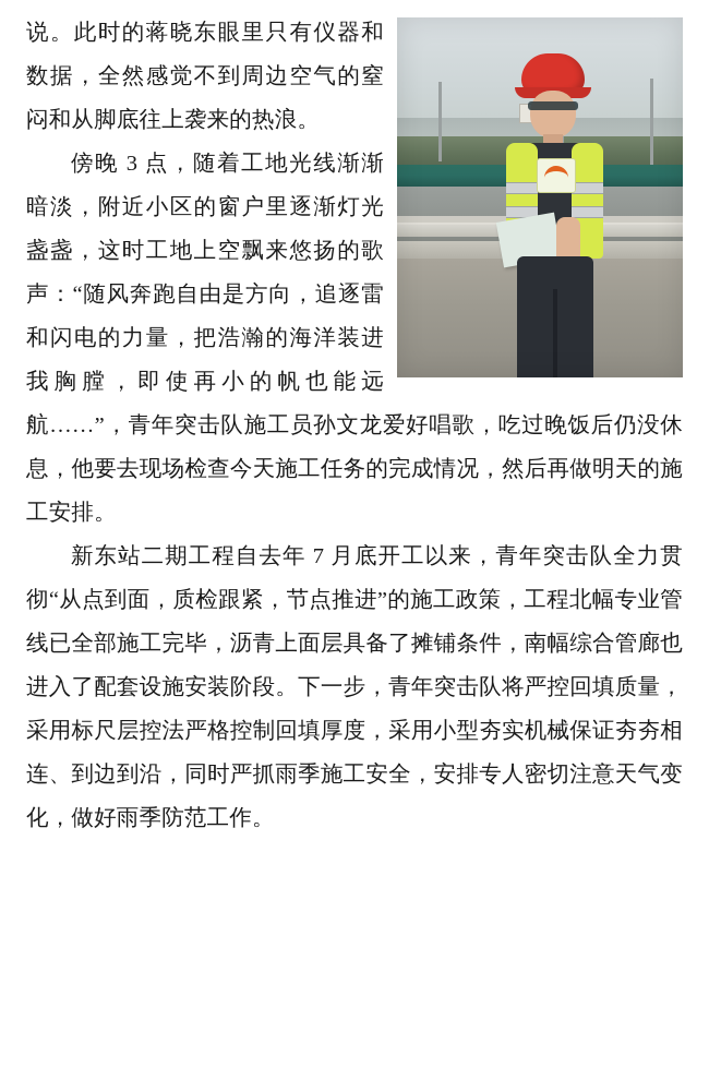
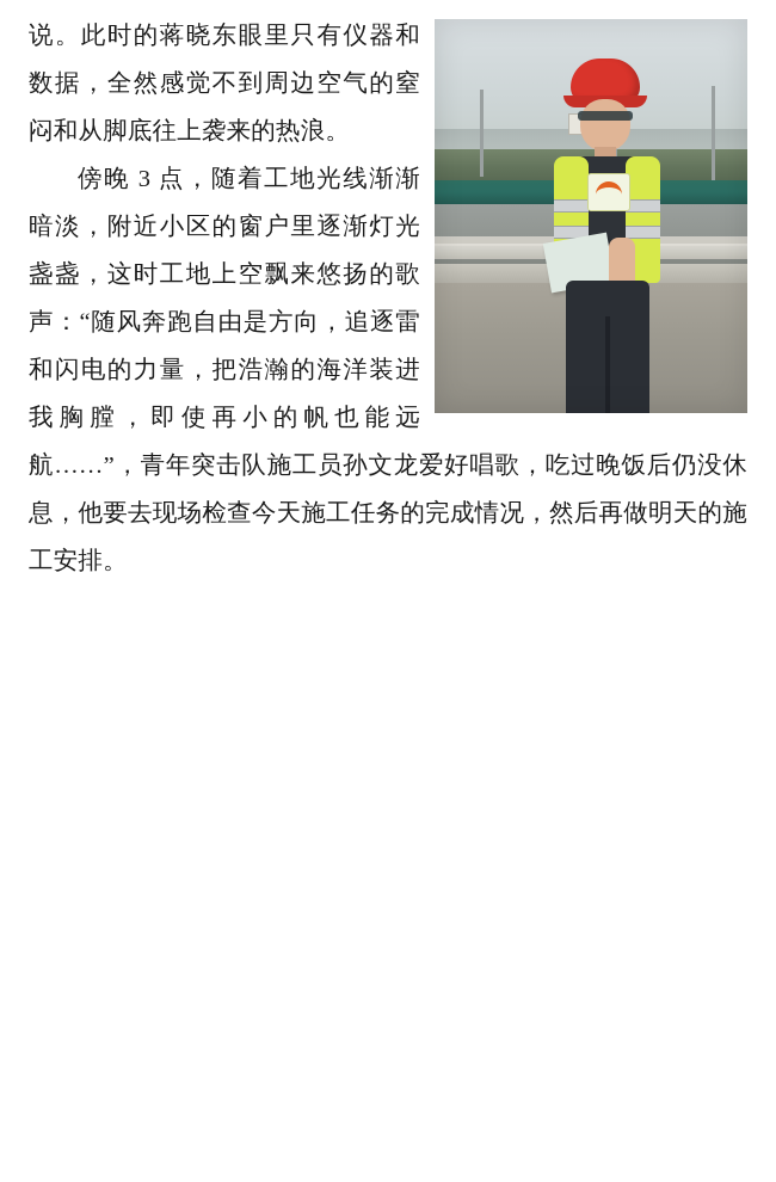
  说。此时的蒋晓东眼里只有仪器和数据，全然感觉不到周边空气的窒闷和从脚底往上袭来的热浪。
  傍晚 3 点，随着工地光线渐渐暗淡，附近小区的窗户里逐渐灯光盏盏，这时工地上空飘来悠扬的歌声：“随风奔跑自由是方向，追逐雷和闪电的力量，把浩瀚的海洋装进我胸膛，即使再小的帆也能远航……”，青年突击队施工员孙文龙爱好唱歌，吃过晚饭后仍没休息，他要去现场检查今天施工任务的完成情况，然后再做明天的施工安排。
- 新东站二期工程自去年 7 月底开工以来，青年突击队全力贯彻“从点到面，质检跟紧，节点推进”的施工政策，工程北幅专业管线已全部施工完毕，沥青上面层具备了摊铺条件，南幅综合管廊也进入了配套设施安装阶段。下一步，青年突击队将严控回填质量，采用标尺层控法严格控制回填厚度，采用小型夯实机械保证夯夯相连、到边到沿，同时严抓雨季施工安全，安排专人密切注意天气变化，做好雨季防范工作。
